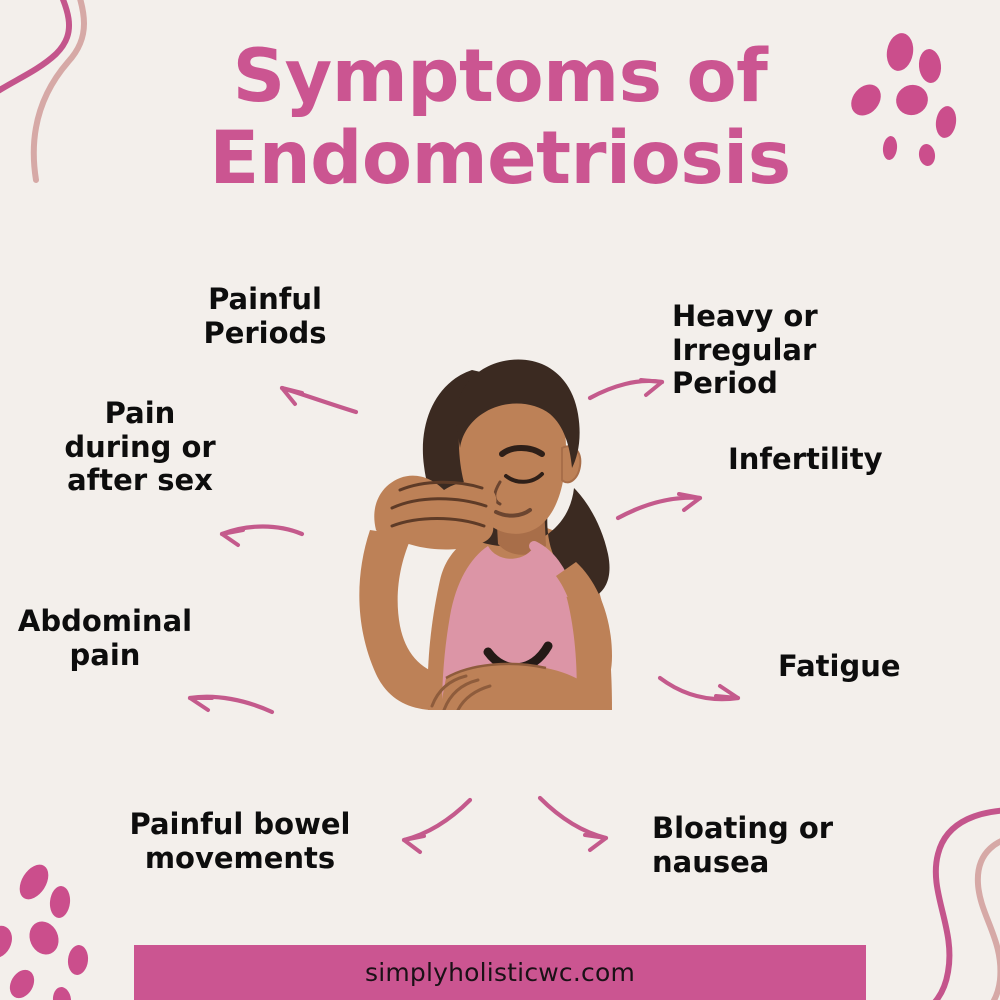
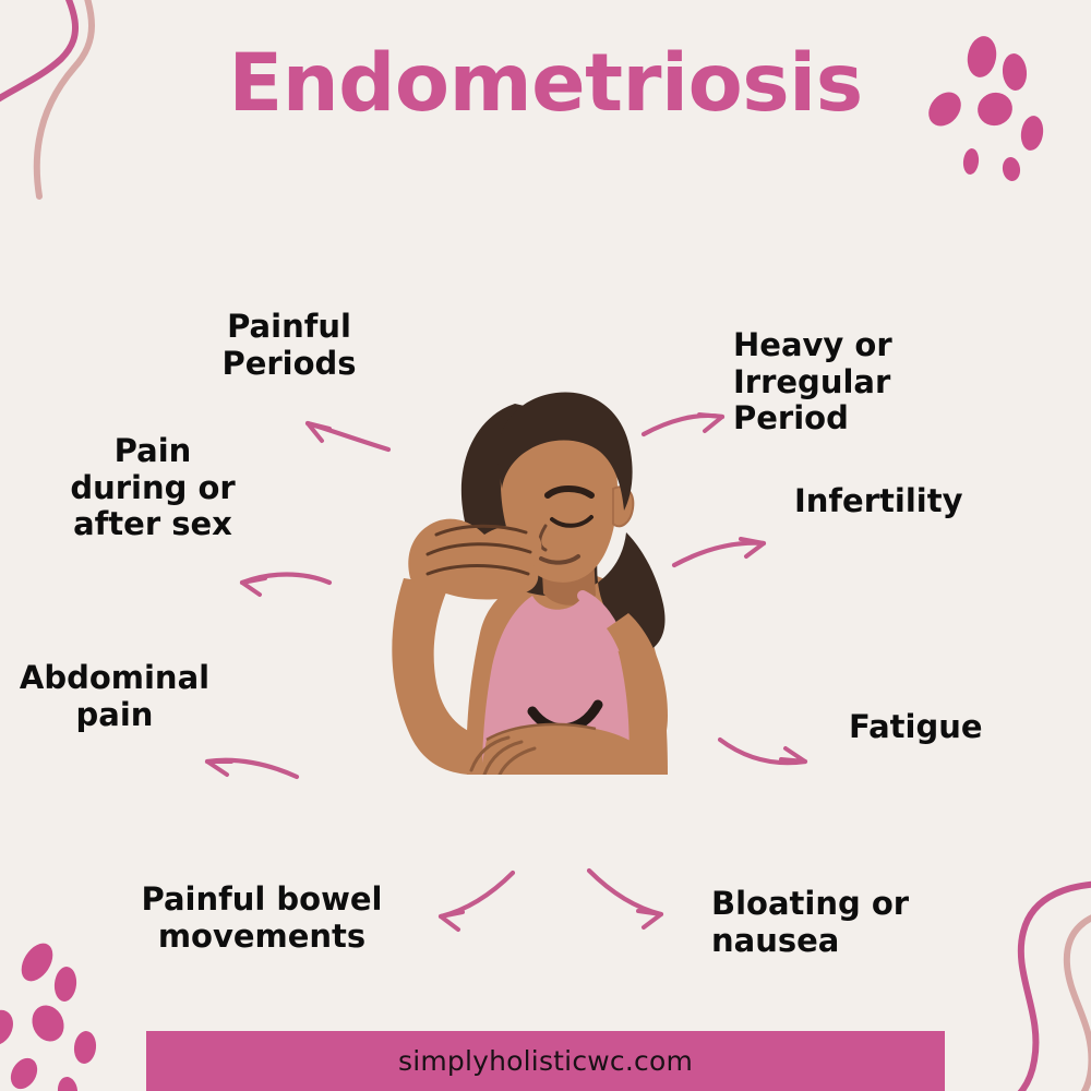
- Symptoms of
  Endometriosis
  Painful
  Periods
  Pain
  during or
  after sex
  Abdominal
  pain
  Painful bowel
  movements
  Heavy or
  Irregular
  Period
  Infertility
  Fatigue
  Bloating or
  nausea
  simplyholisticwc.com
